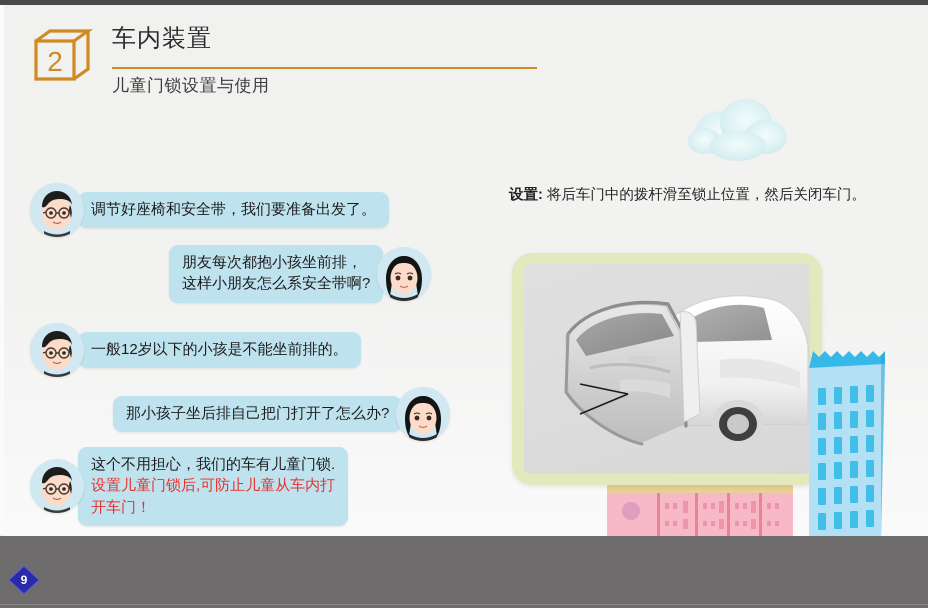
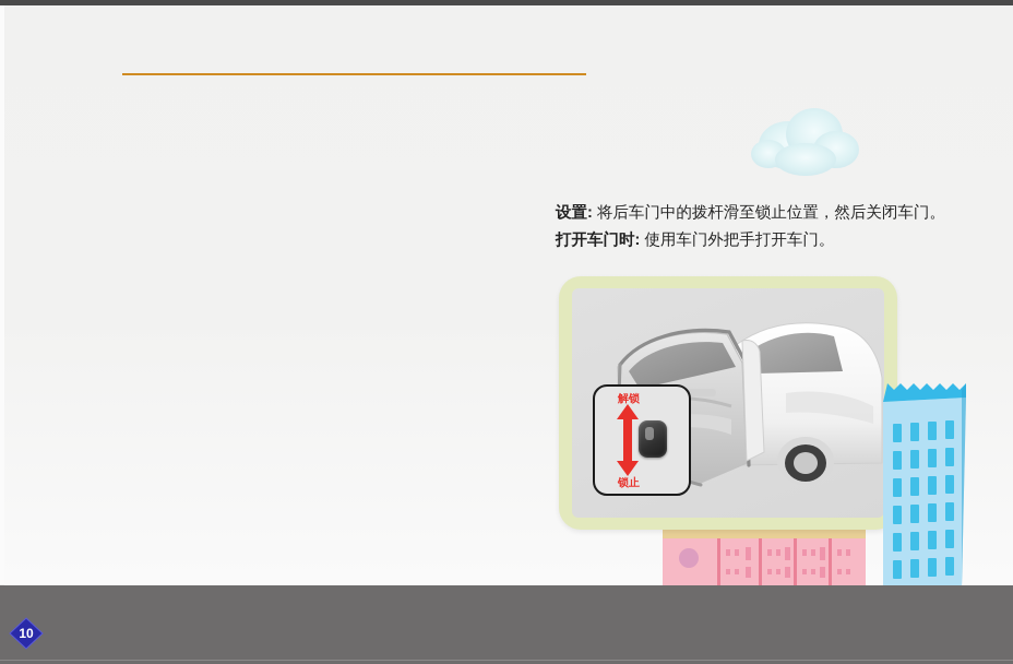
- 2
- 车内装置
- 儿童门锁设置与使用
- 调节好座椅和安全带，我们要准备出发了。
- 朋友每次都抱小孩坐前排，
- 这样小朋友怎么系安全带啊?
- 一般12岁以下的小孩是不能坐前排的。
- 那小孩子坐后排自己把门打开了怎么办?
- 这个不用担心，我们的车有儿童门锁.
- 设置儿童门锁后,可防止儿童从车内打
- 开车门！
  设置: 将后车门中的拨杆滑至锁止位置，然后关闭车门。
+ 打开车门时: 使用车门外把手打开车门。
+ 解锁
+ 锁止
- 9
+ 10
